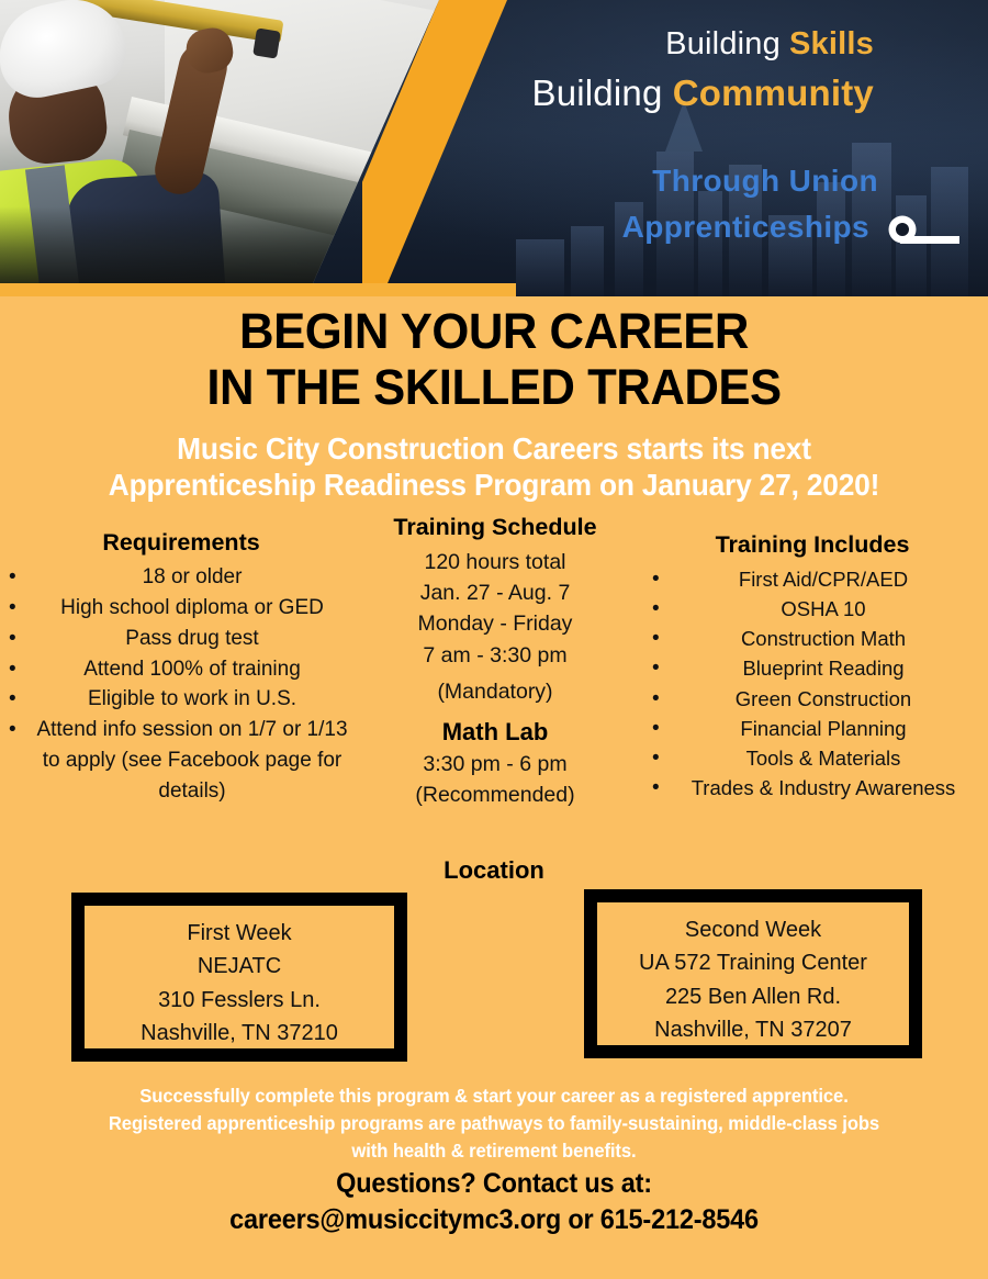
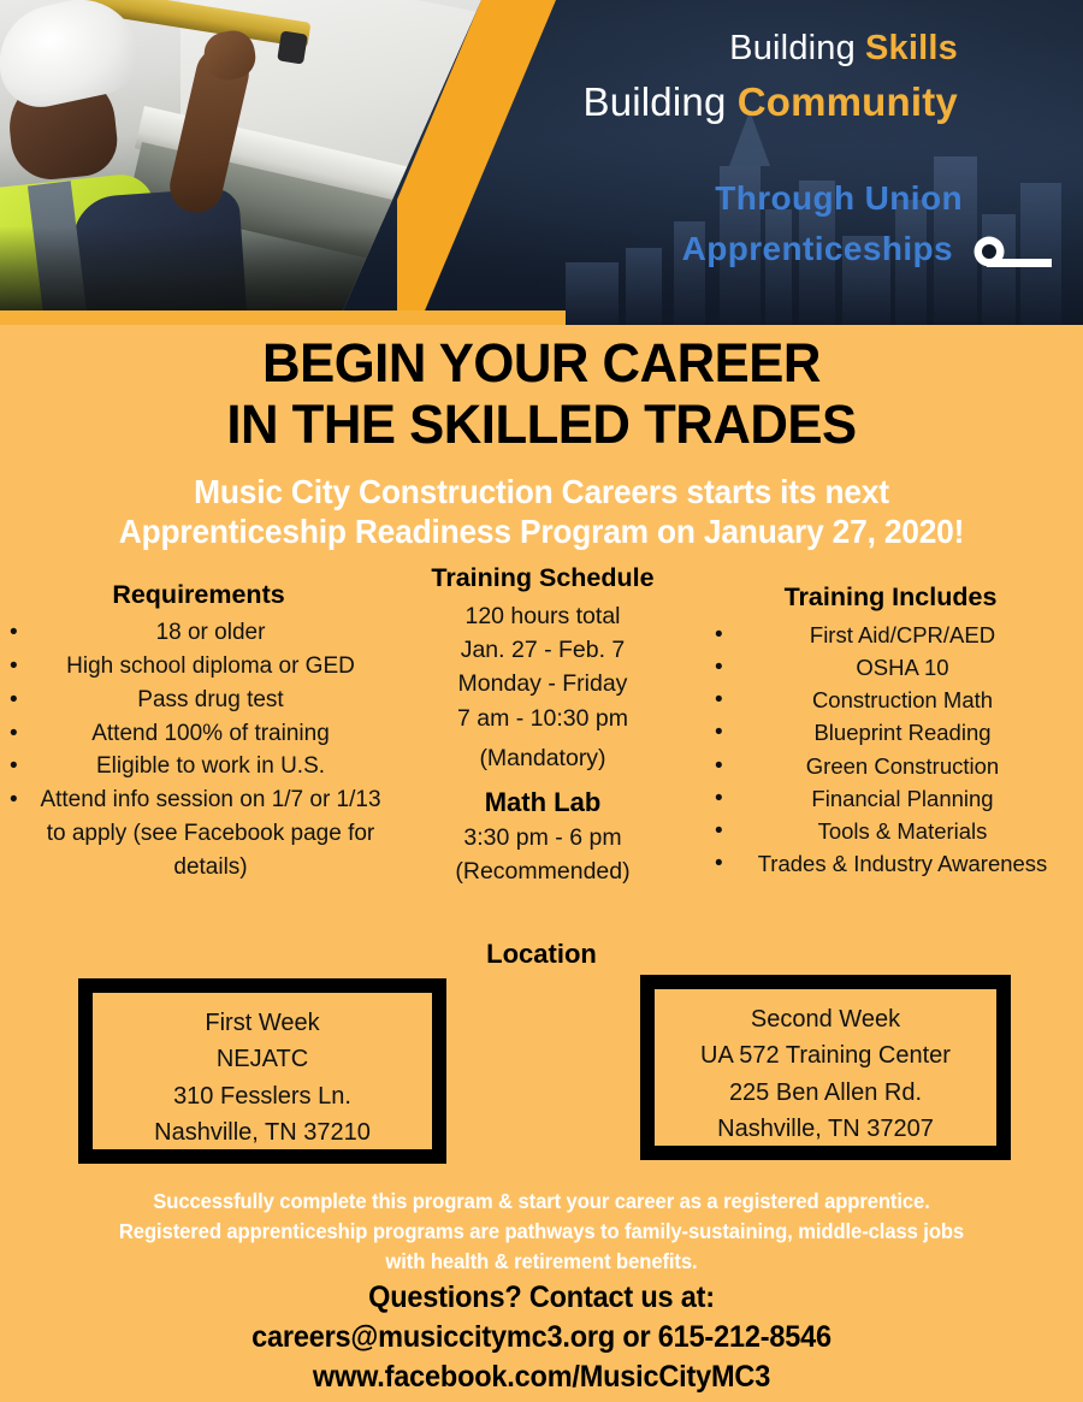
  Building Skills
  Building Community
  Through Union
  Apprenticeships
  BEGIN YOUR CAREER
  IN THE SKILLED TRADES
  Music City Construction Careers starts its next
  Apprenticeship Readiness Program on January 27, 2020!
  Requirements
  •
  18 or older
  •
  High school diploma or GED
  •
  Pass drug test
  •
  Attend 100% of training
  •
  Eligible to work in U.S.
  •
  Attend info session on 1/7 or 1/13 to apply (see Facebook page for details)
  Training Schedule
  120 hours total
- Jan. 27 - Aug. 7
+ Jan. 27 - Feb. 7
  Monday - Friday
- 7 am - 3:30 pm
+ 7 am - 10:30 pm
  (Mandatory)
  Math Lab
  3:30 pm - 6 pm
  (Recommended)
  Training Includes
  •
  First Aid/CPR/AED
  •
  OSHA 10
  •
  Construction Math
  •
  Blueprint Reading
  •
  Green Construction
  •
  Financial Planning
  •
  Tools & Materials
  •
  Trades & Industry Awareness
  Location
  First Week
  NEJATC
  310 Fesslers Ln.
  Nashville, TN 37210
  Second Week
  UA 572 Training Center
  225 Ben Allen Rd.
  Nashville, TN 37207
  Successfully complete this program & start your career as a registered apprentice.
  Registered apprenticeship programs are pathways to family-sustaining, middle-class jobs
  with health & retirement benefits.
  Questions? Contact us at:
  careers@musiccitymc3.org or 615-212-8546
+ www.facebook.com/MusicCityMC3
